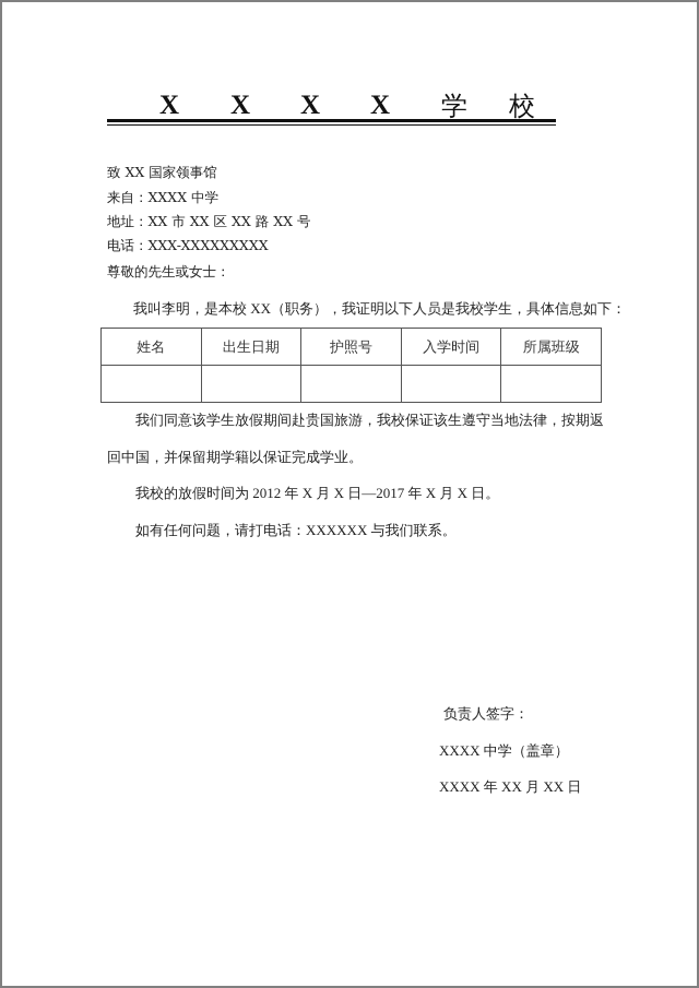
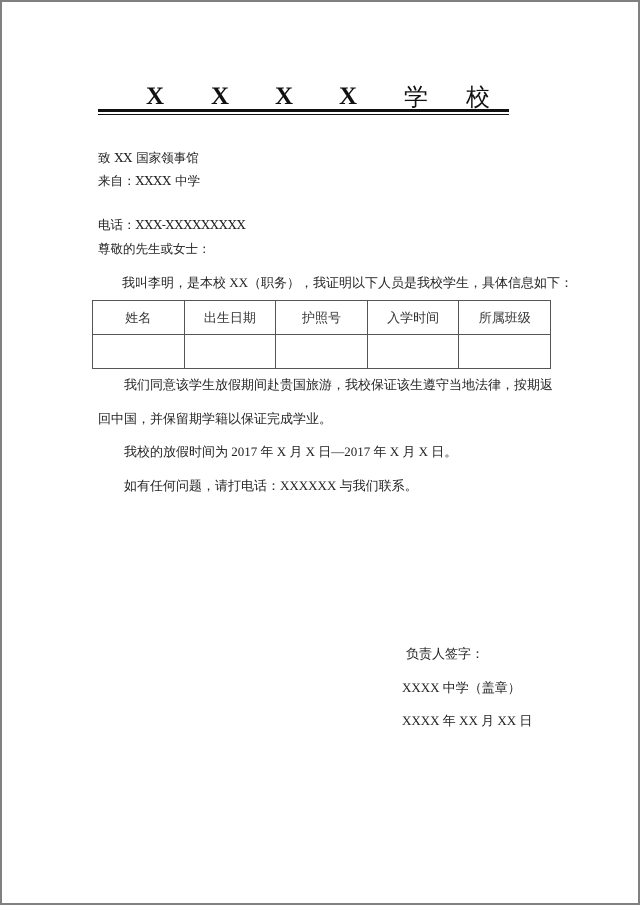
  X
  X
  X
  X
  学
  校
  致 XX 国家领事馆
  来自：XXXX 中学
- 地址：XX 市 XX 区 XX 路 XX 号
  电话：XXX-XXXXXXXXX
  尊敬的先生或女士：
  我叫李明，是本校 XX（职务），我证明以下人员是我校学生，具体信息如下：
  姓名	出生日期	护照号	入学时间	所属班级
  我们同意该学生放假期间赴贵国旅游，我校保证该生遵守当地法律，按期返
  回中国，并保留期学籍以保证完成学业。
- 我校的放假时间为 2012 年 X 月 X 日—2017 年 X 月 X 日。
+ 我校的放假时间为 2017 年 X 月 X 日—2017 年 X 月 X 日。
  如有任何问题，请打电话：XXXXXX 与我们联系。
  负责人签字：
  XXXX 中学（盖章）
  XXXX 年 XX 月 XX 日
